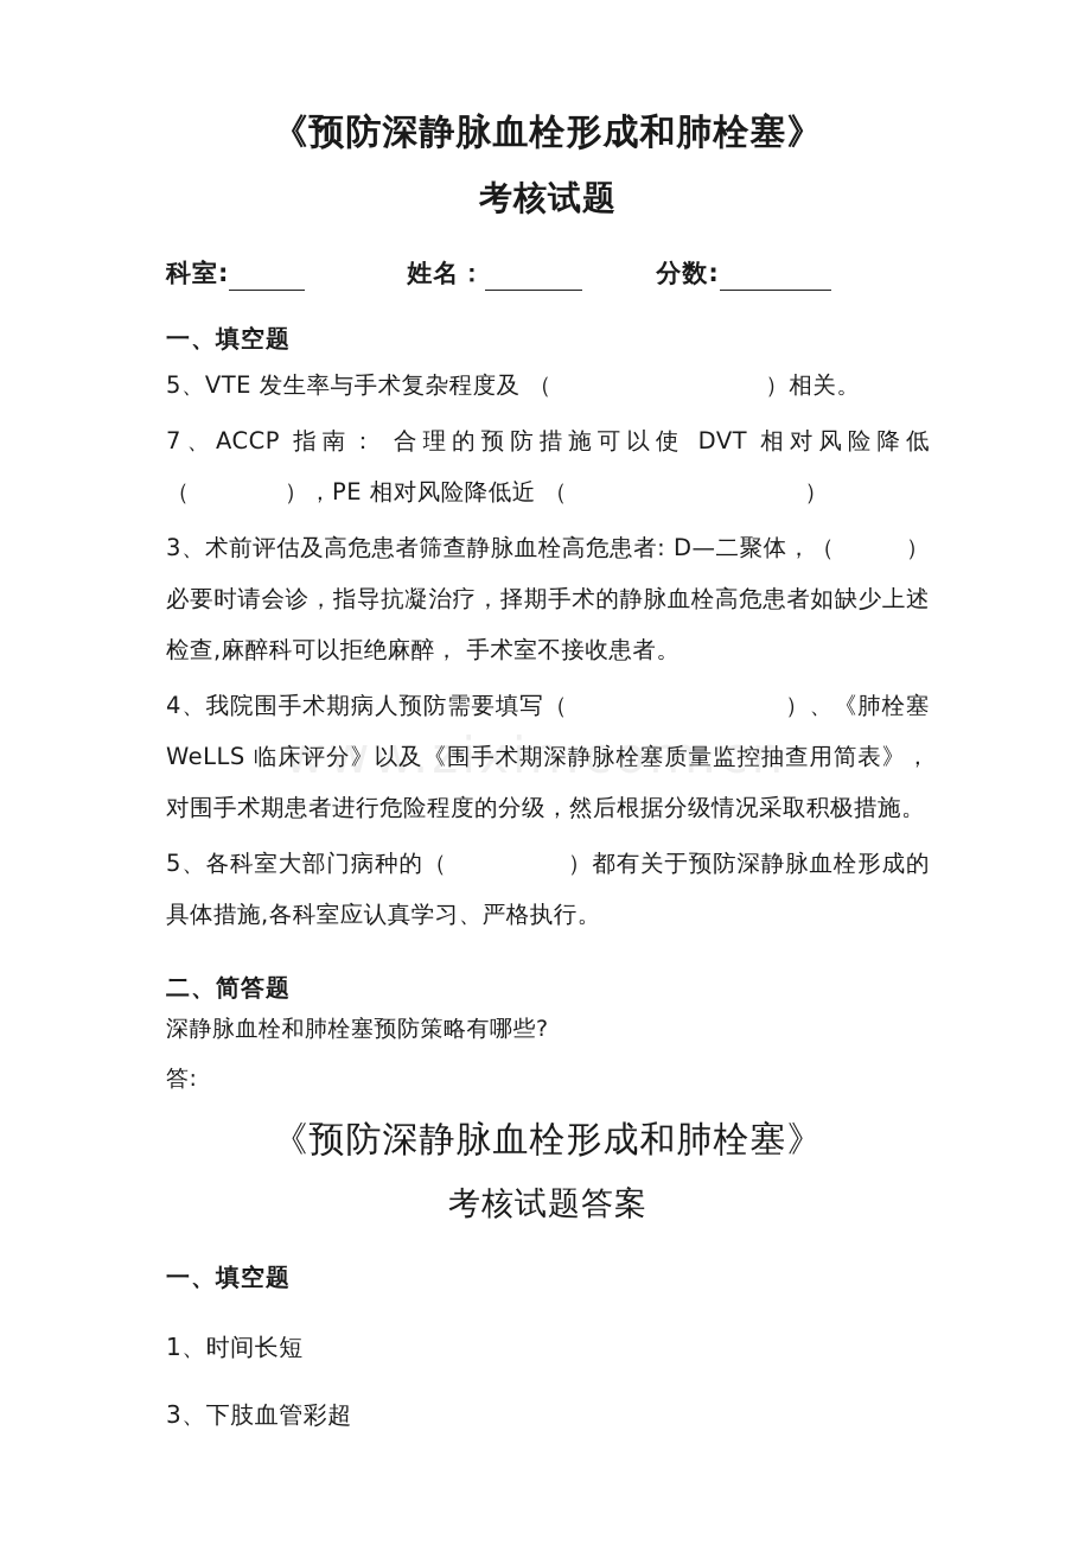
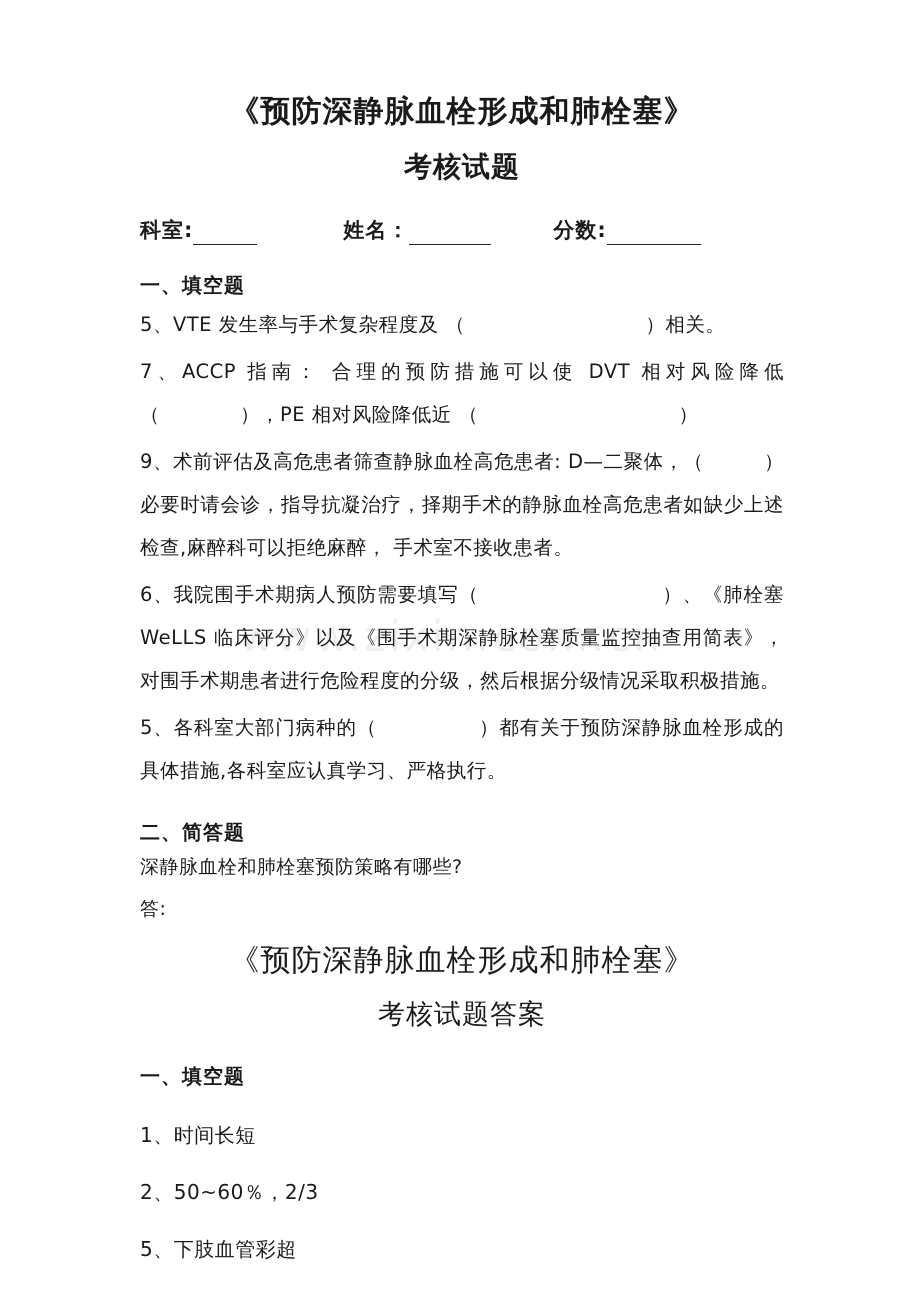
  www.zixin.com.cn
  《预防深静脉血栓形成和肺栓塞》
  考核试题
  科室:
  姓名：
  分数:
  一、填空题
  5、VTE 发生率与手术复杂程度及 （ ）相关。
  7、ACCP 指南： 合理的预防措施可以使 DVT 相对风险降低 （ ），PE 相对风险降低近 （ ）
- 3、术前评估及高危患者筛查静脉血栓高危患者: D—二聚体，（ ） 必要时请会诊，指导抗凝治疗，择期手术的静脉血栓高危患者如缺少上述检查,麻醉科可以拒绝麻醉， 手术室不接收患者。
+ 9、术前评估及高危患者筛查静脉血栓高危患者: D—二聚体，（ ） 必要时请会诊，指导抗凝治疗，择期手术的静脉血栓高危患者如缺少上述检查,麻醉科可以拒绝麻醉， 手术室不接收患者。
- 4、我院围手术期病人预防需要填写（ ）、《肺栓塞 WeLLS 临床评分》以及《围手术期深静脉栓塞质量监控抽查用简表》，对围手术期患者进行危险程度的分级，然后根据分级情况采取积极措施。
+ 6、我院围手术期病人预防需要填写（ ）、《肺栓塞 WeLLS 临床评分》以及《围手术期深静脉栓塞质量监控抽查用简表》，对围手术期患者进行危险程度的分级，然后根据分级情况采取积极措施。
  5、各科室大部门病种的（ ）都有关于预防深静脉血栓形成的具体措施,各科室应认真学习、严格执行。
  二、简答题
  深静脉血栓和肺栓塞预防策略有哪些?
  答:
  《预防深静脉血栓形成和肺栓塞》
  考核试题答案
  一、填空题
  1、时间长短
+ 2、50~60％，2/3
- 3、下肢血管彩超
+ 5、下肢血管彩超
